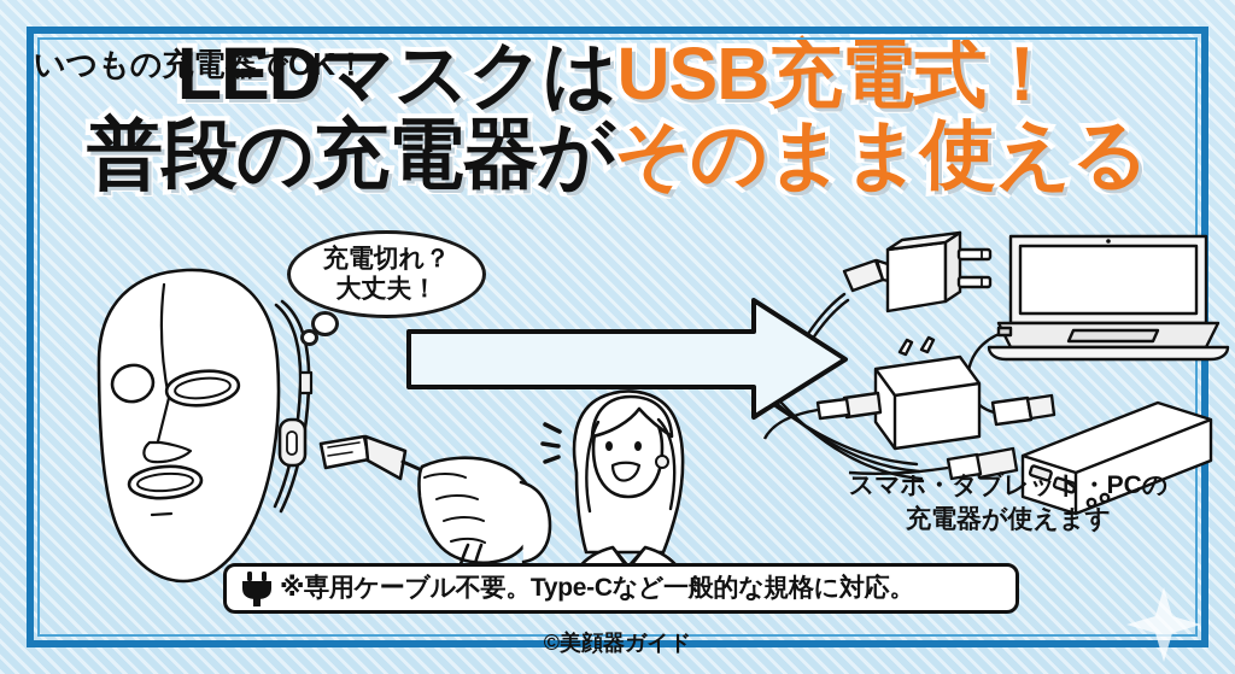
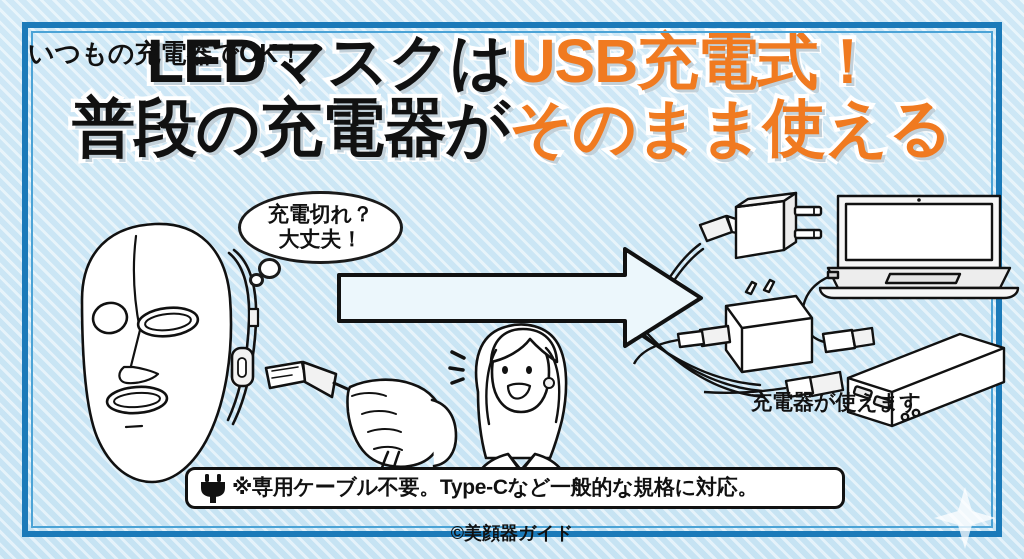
  いつもの充電器でOK！
  充電切れ？
  大丈夫！
  LEDマスクはUSB充電式！
  普段の充電器がそのまま使える
- スマホ・タブレット・PCの
  充電器が使えます
  ※専用ケーブル不要。Type-Cなど一般的な規格に対応。
  ©美顔器ガイド
